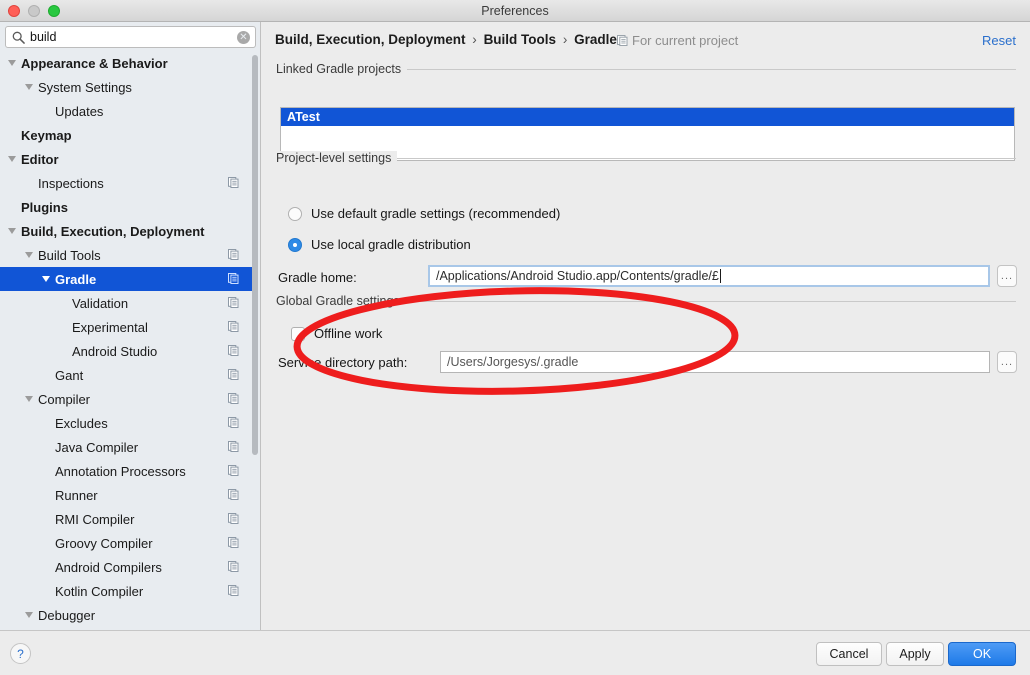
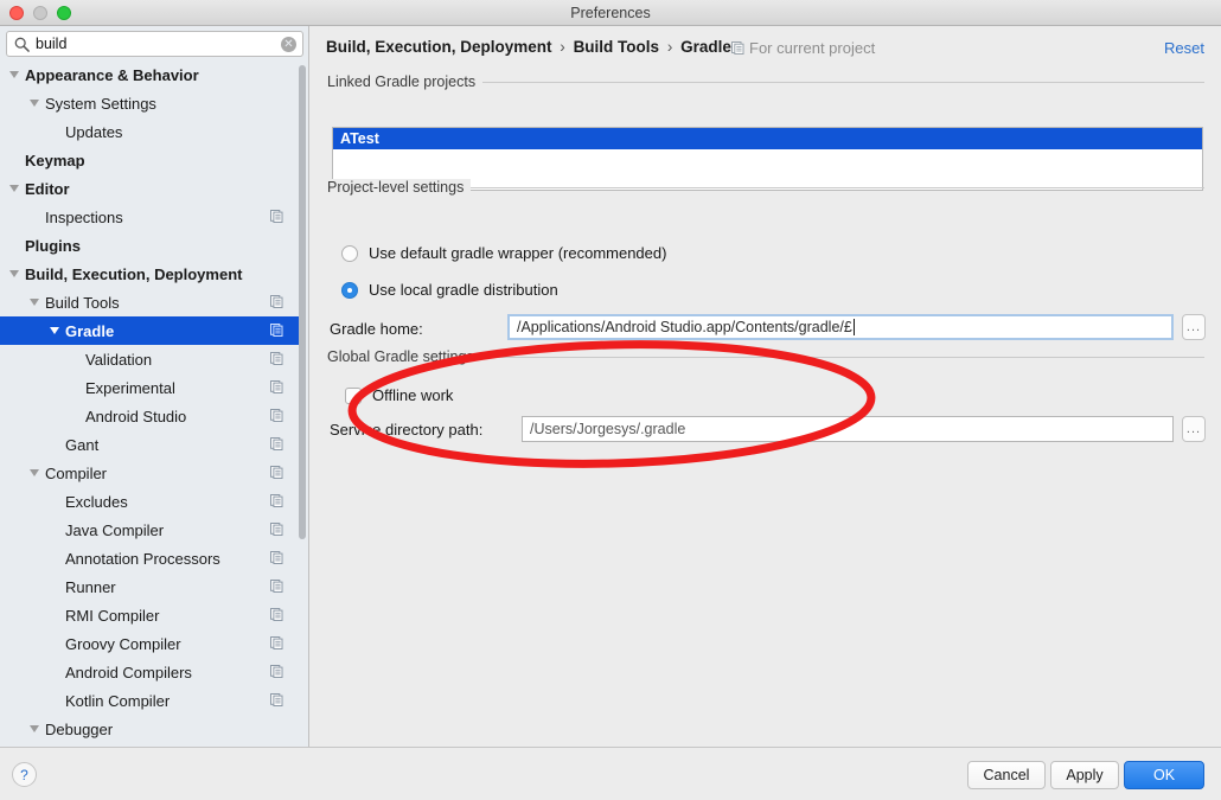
  Preferences
  build
  ✕
  Appearance & Behavior
  System Settings
  Updates
  Keymap
  Editor
  Inspections
  Plugins
  Build, Execution, Deployment
  Build Tools
  Gradle
  Validation
  Experimental
  Android Studio
  Gant
  Compiler
  Excludes
  Java Compiler
  Annotation Processors
  Runner
  RMI Compiler
  Groovy Compiler
  Android Compilers
  Kotlin Compiler
  Debugger
  Build, Execution, Deployment › Build Tools › Gradle
  For current project
  Reset
  Linked Gradle projects
  ATest
  Project-level settings
- Use default gradle settings (recommended)
+ Use default gradle wrapper (recommended)
  Use local gradle distribution
  Gradle home:
  /Applications/Android Studio.app/Contents/gradle/£
  ...
  Global Gradle setti
  Offline work
  Serve directory path:
  /Users/Jorgesys/.gradle
  ...
  ?
  Cancel
  Apply
  OK
